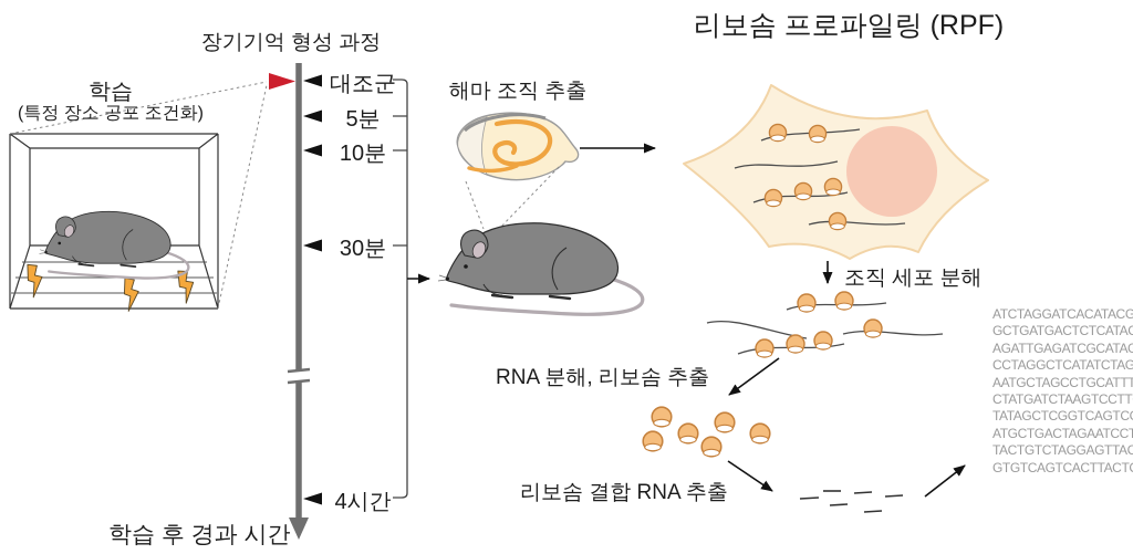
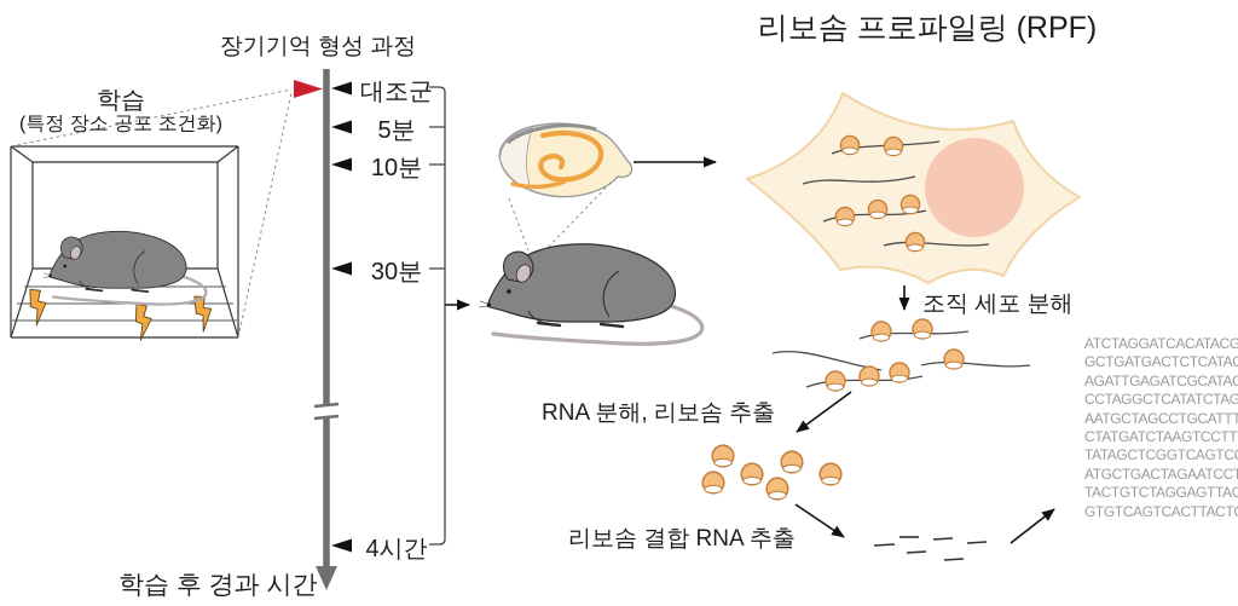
  학습
  (특정 장소 공포 조건화)
  장기기억 형성 과정
  대조군
  5분
  10분
  30분
  4시간
  학습 후 경과 시간
- 해마 조직 추출
  리보솜 프로파일링 (RPF)
  조직 세포 분해
  RNA 분해, 리보솜 추출
  리보솜 결합 RNA 추출
  ATCTAGGATCACATACG
  GCTGATGACTCTCATAC
  AGATTGAGATCGCATA
  CCTAGGCTCATATCTAG
  AATGCTAGCCTGCATTT
  CTATGATCTAAGTCCTT
  TATAGCTCGGTCAGTC
  ATGCTGACTAGAATCCT
  TACTGTCTAGGAGTTAC
  GTGTCAGTCACTTACT
